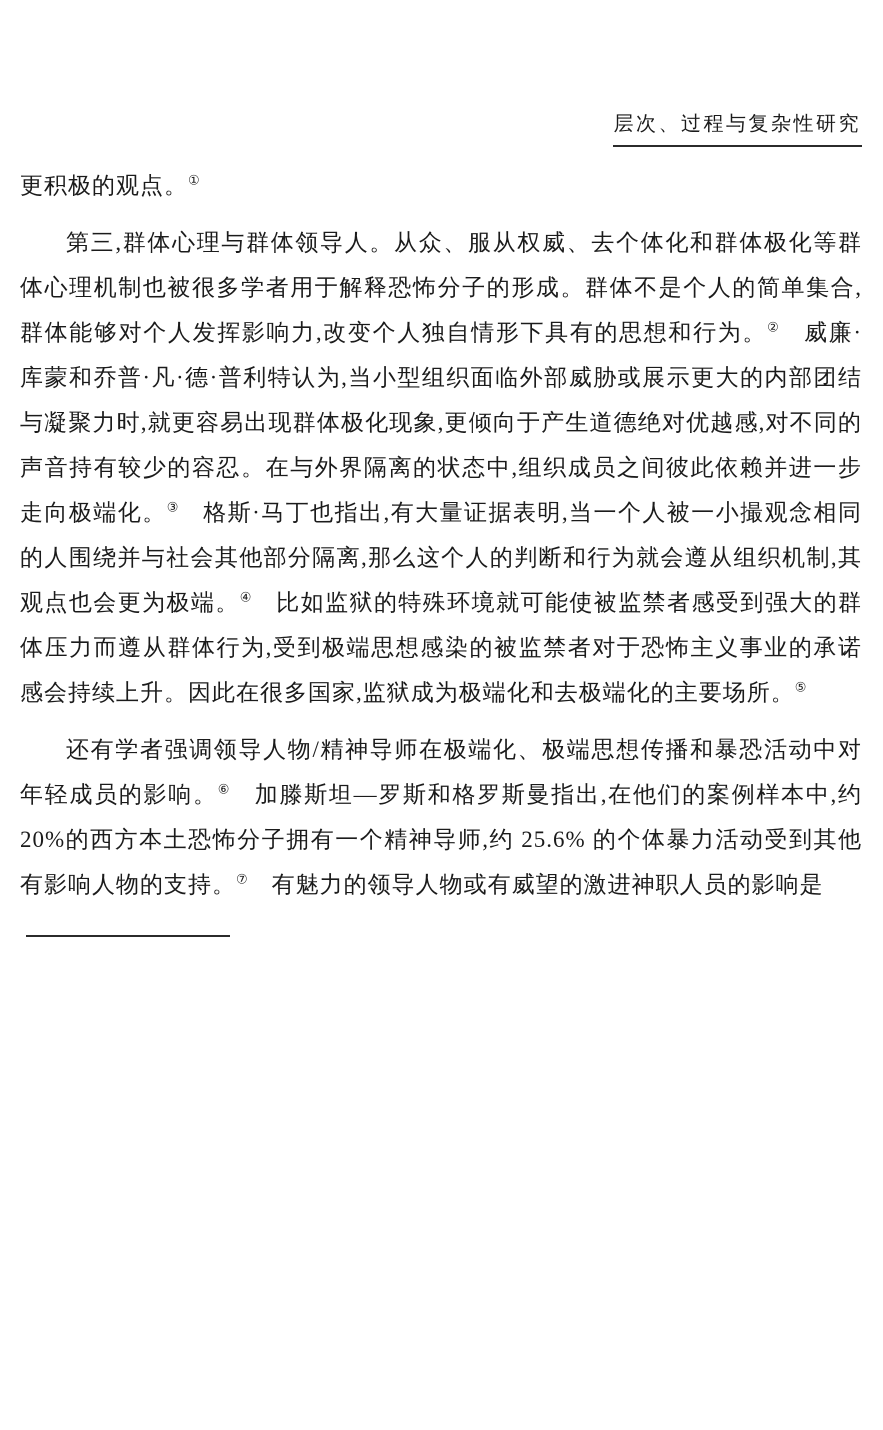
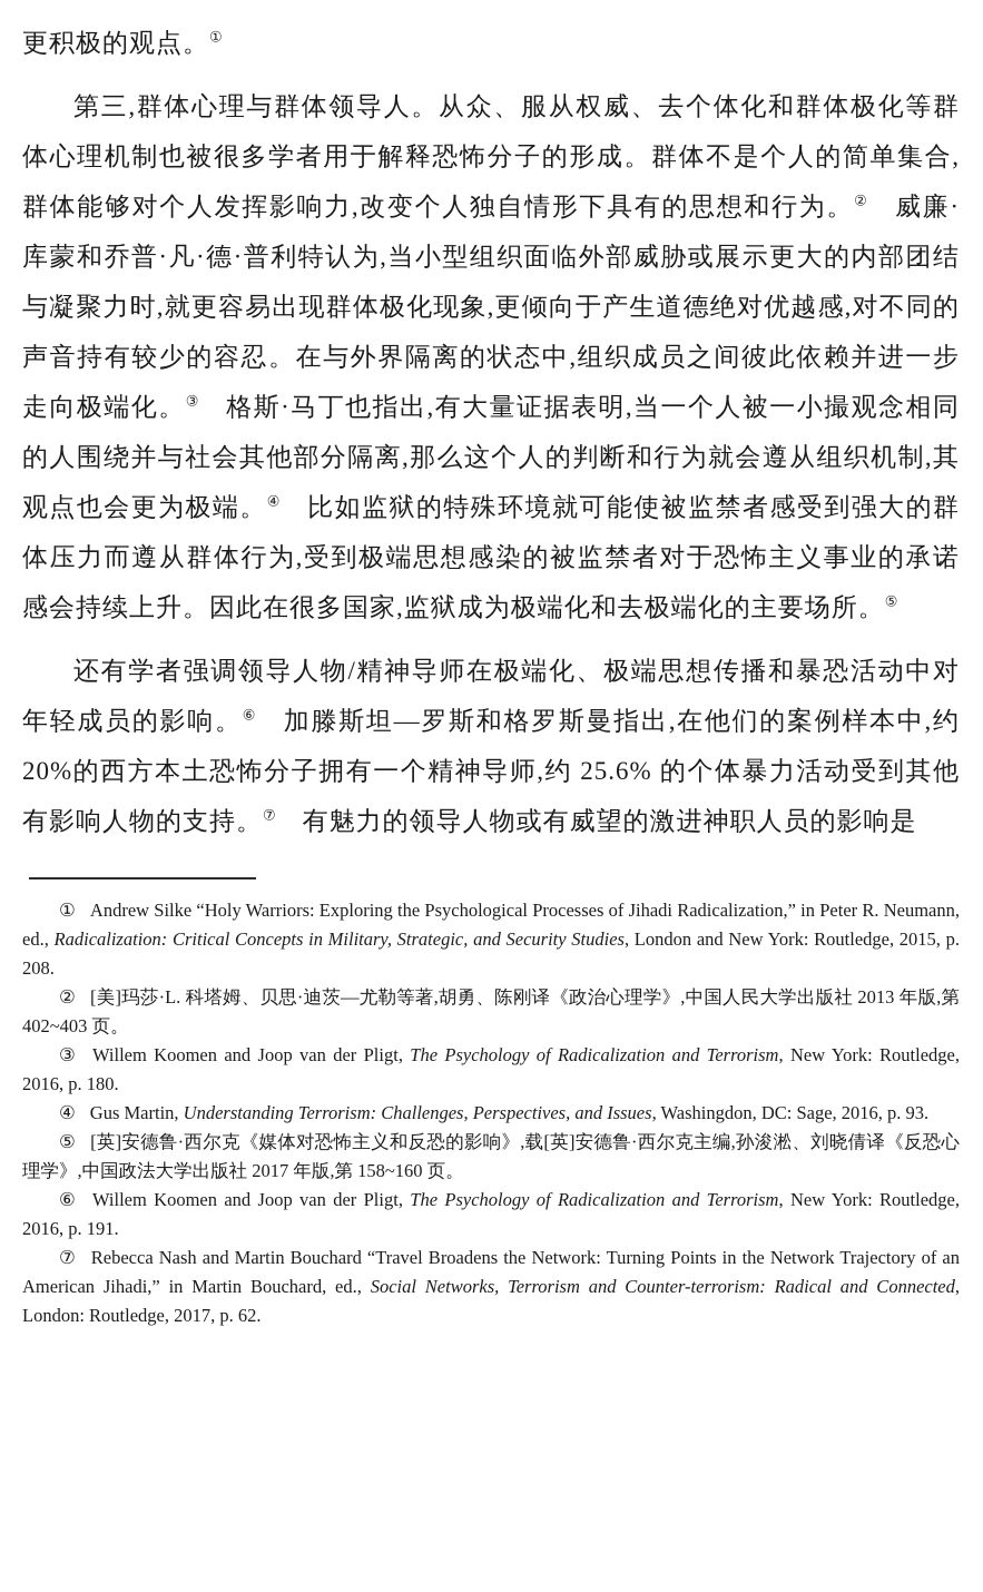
- 层次、过程与复杂性研究
  更积极的观点。①
  第三,群体心理与群体领导人。从众、服从权威、去个体化和群体极化等群体心理机制也被很多学者用于解释恐怖分子的形成。群体不是个人的简单集合,群体能够对个人发挥影响力,改变个人独自情形下具有的思想和行为。② 威廉·库蒙和乔普·凡·德·普利特认为,当小型组织面临外部威胁或展示更大的内部团结与凝聚力时,就更容易出现群体极化现象,更倾向于产生道德绝对优越感,对不同的声音持有较少的容忍。在与外界隔离的状态中,组织成员之间彼此依赖并进一步走向极端化。③ 格斯·马丁也指出,有大量证据表明,当一个人被一小撮观念相同的人围绕并与社会其他部分隔离,那么这个人的判断和行为就会遵从组织机制,其观点也会更为极端。④ 比如监狱的特殊环境就可能使被监禁者感受到强大的群体压力而遵从群体行为,受到极端思想感染的被监禁者对于恐怖主义事业的承诺感会持续上升。因此在很多国家,监狱成为极端化和去极端化的主要场所。⑤
  还有学者强调领导人物/精神导师在极端化、极端思想传播和暴恐活动中对年轻成员的影响。⑥ 加滕斯坦—罗斯和格罗斯曼指出,在他们的案例样本中,约20%的西方本土恐怖分子拥有一个精神导师,约 25.6% 的个体暴力活动受到其他有影响人物的支持。⑦ 有魅力的领导人物或有威望的激进神职人员的影响是
+ ① Andrew Silke “Holy Warriors: Exploring the Psychological Processes of Jihadi Radicalization,” in Peter R. Neumann, ed., Radicalization: Critical Concepts in Military, Strategic, and Security Studies, London and New York: Routledge, 2015, p. 208.
+ ② [美]玛莎·L. 科塔姆、贝思·迪茨—尤勒等著,胡勇、陈刚译《政治心理学》,中国人民大学出版社 2013 年版,第 402~403 页。
+ ③ Willem Koomen and Joop van der Pligt, The Psychology of Radicalization and Terrorism, New York: Routledge, 2016, p. 180.
+ ④ Gus Martin, Understanding Terrorism: Challenges, Perspectives, and Issues, Washingdon, DC: Sage, 2016, p. 93.
+ ⑤ [英]安德鲁·西尔克《媒体对恐怖主义和反恐的影响》,载[英]安德鲁·西尔克主编,孙浚淞、刘晓倩译《反恐心理学》,中国政法大学出版社 2017 年版,第 158~160 页。
+ ⑥ Willem Koomen and Joop van der Pligt, The Psychology of Radicalization and Terrorism, New York: Routledge, 2016, p. 191.
+ ⑦ Rebecca Nash and Martin Bouchard “Travel Broadens the Network: Turning Points in the Network Trajectory of an American Jihadi,” in Martin Bouchard, ed., Social Networks, Terrorism and Counter-terrorism: Radical and Connected, London: Routledge, 2017, p. 62.
